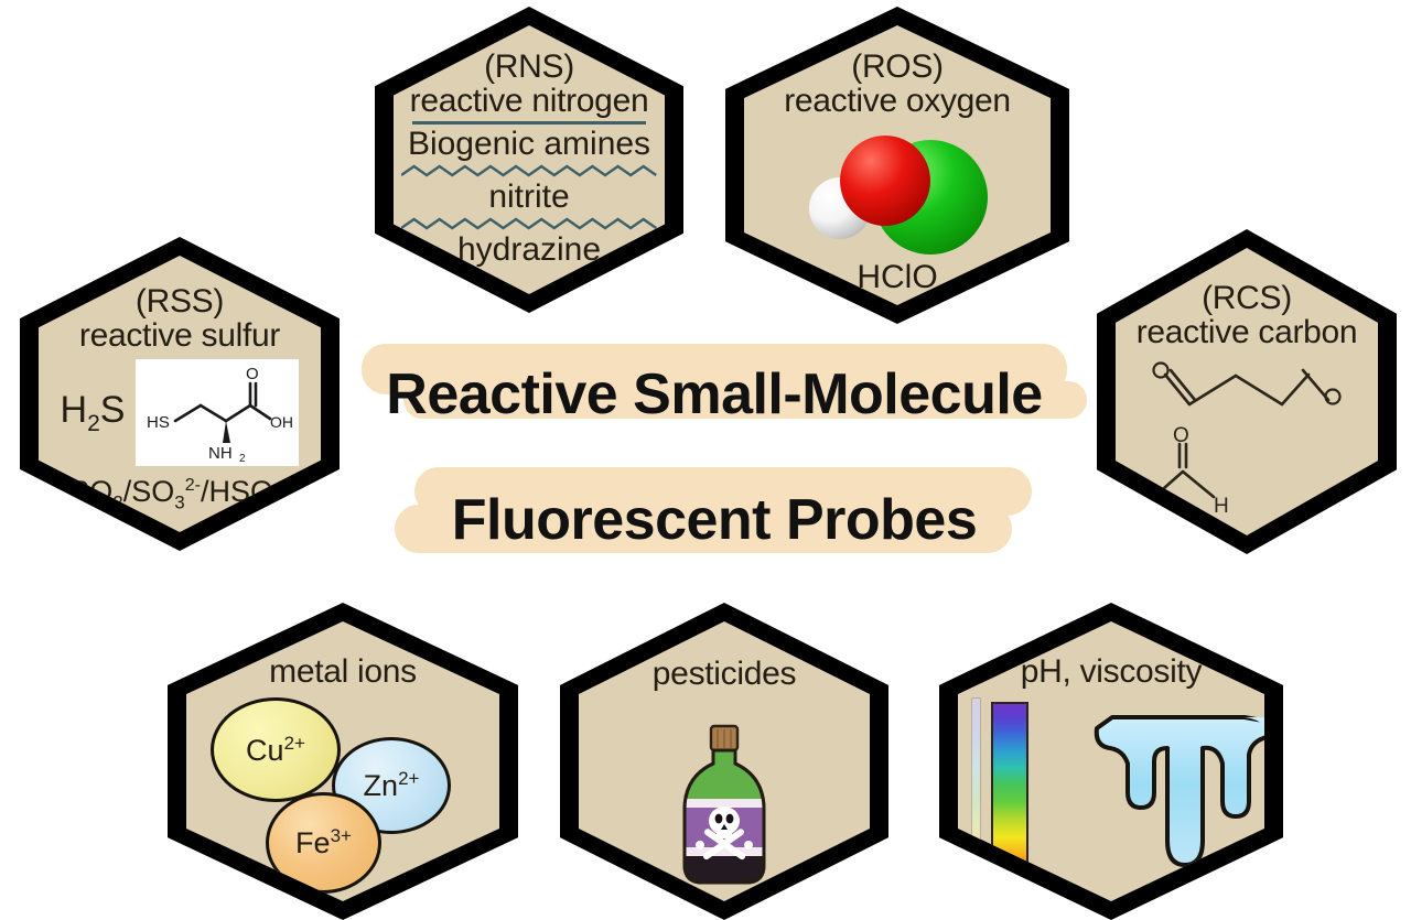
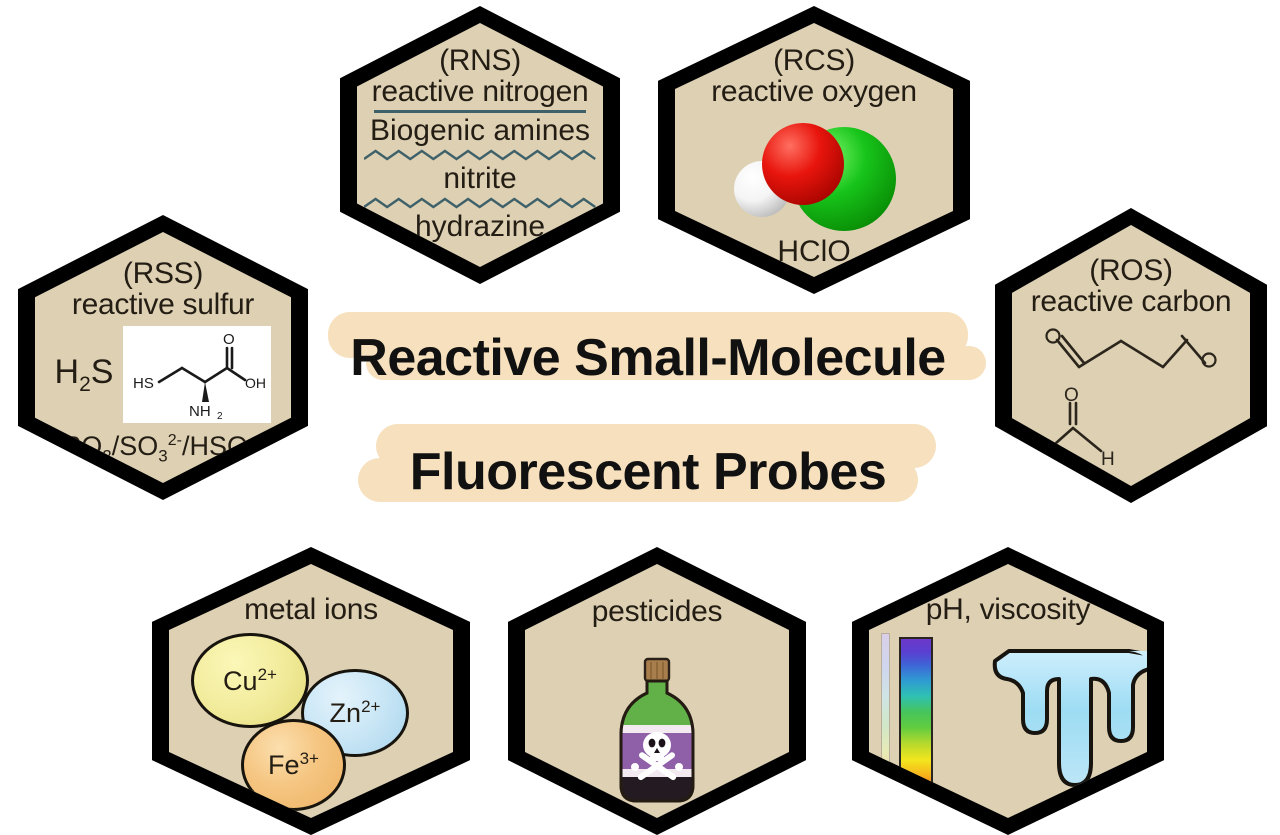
  (RNS)
  reactive nitrogen
  Biogenic amines
  nitrite
  hydrazine
- (ROS)
+ (RCS)
  reactive oxygen
  HClO
  (RSS)
  reactive sulfur
  H2S
  HS
  O
  OH
  NH
  2
- (RCS)
+ (ROS)
  reactive carbon
  O
  H
  metal ions
  Cu2+
  Zn2+
  Fe3+
  pesticides
  pH, viscosity
  Reactive Small-Molecule
  Fluorescent Probes
